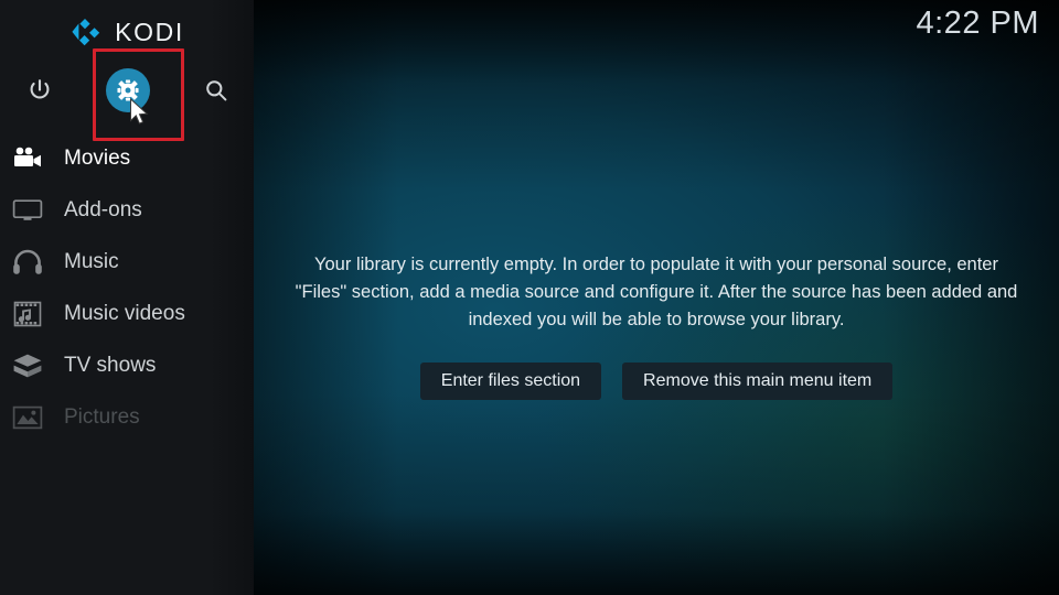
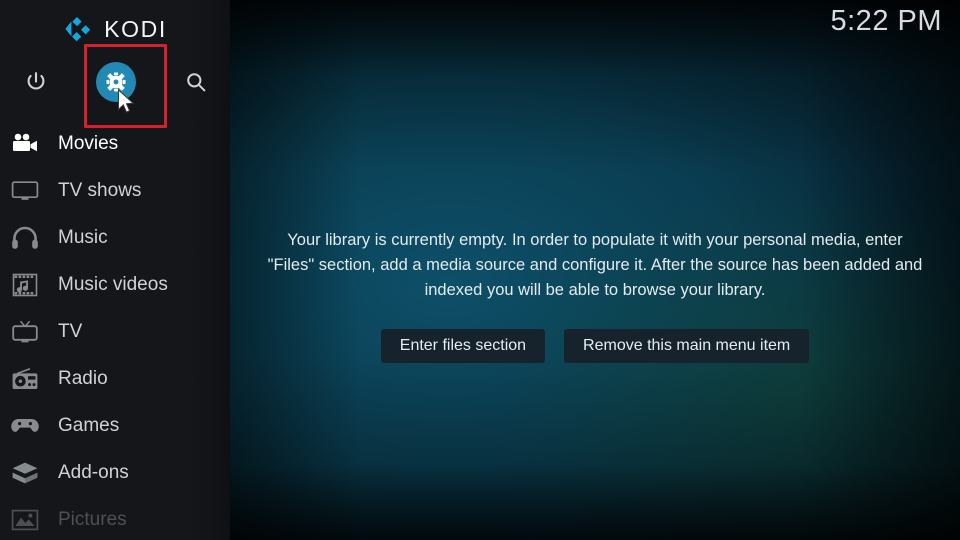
- Your library is currently empty. In order to populate it with your personal source, enter "Files" section, add a media source and configure it. After the source has been added and indexed you will be able to browse your library.
+ Your library is currently empty. In order to populate it with your personal media, enter "Files" section, add a media source and configure it. After the source has been added and indexed you will be able to browse your library.
  Enter files section
  Remove this main menu item
- 4:22 PM
+ 5:22 PM
  KODI
  Movies
- Add-ons
+ TV shows
  Music
  Music videos
+ TV
+ Radio
+ Games
- TV shows
+ Add-ons
  Pictures
